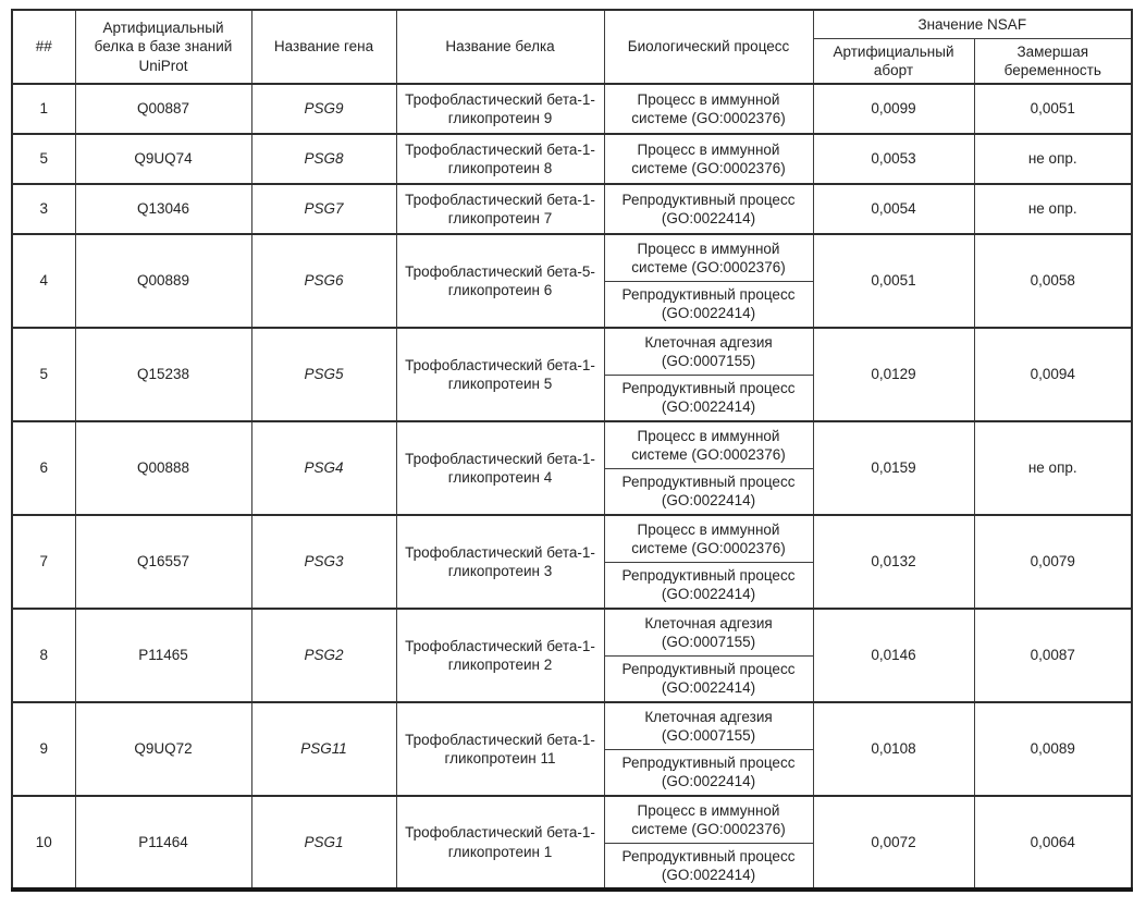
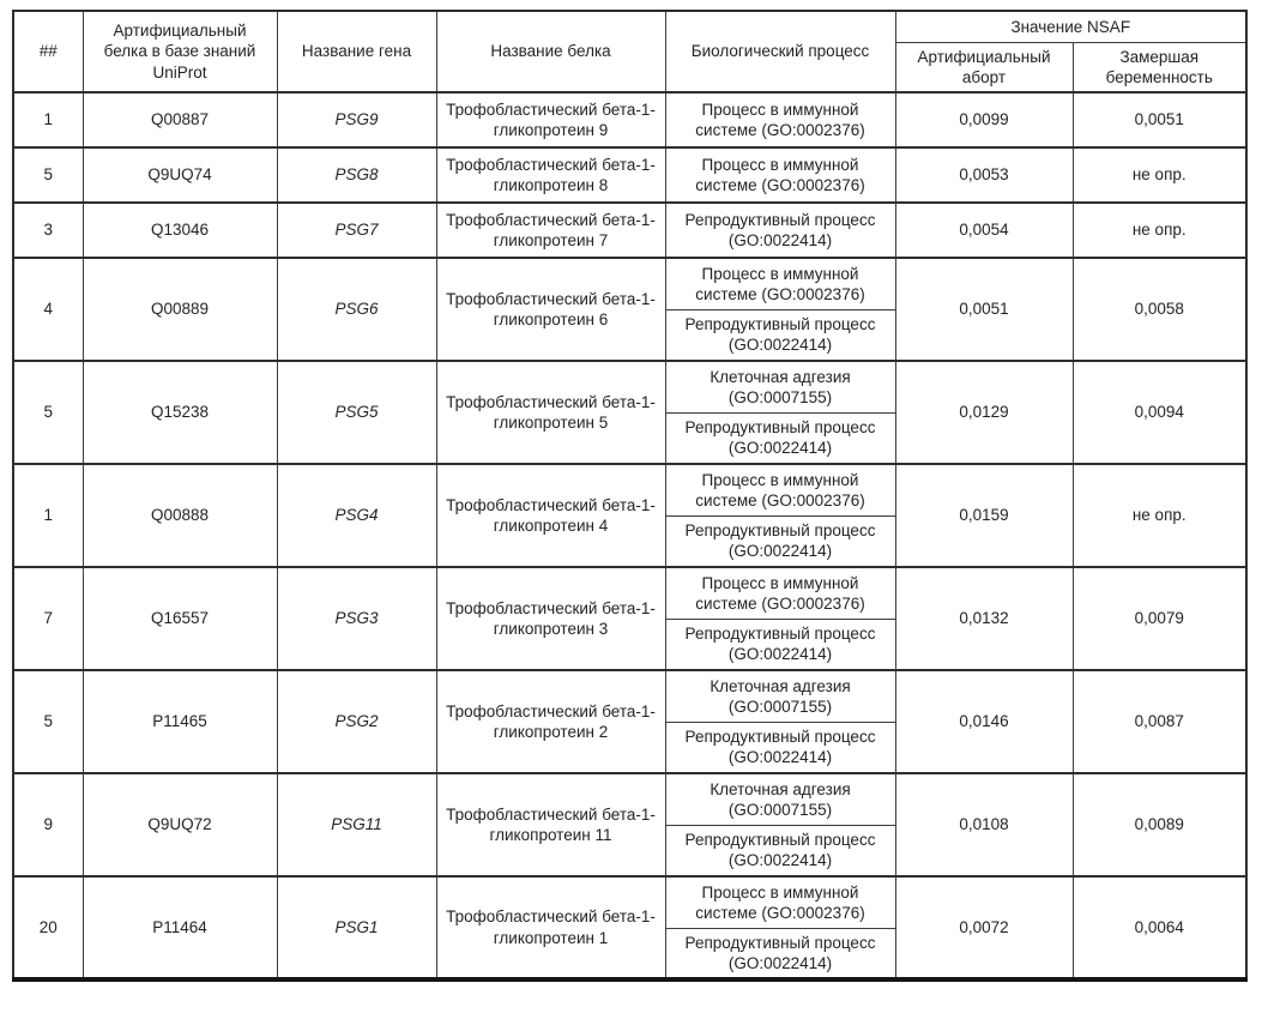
  ##	Артифициальный белка в базе знаний UniProt	Название гена	Название белка	Биологический процесс	Значение NSAF
  Артифициальный аборт	Замершая беременность
  1	Q00887	PSG9	Трофобластический бета-1-гликопротеин 9	Процесс в иммунной системе (GO:0002376)	0,0099	0,0051
  5	Q9UQ74	PSG8	Трофобластический бета-1-гликопротеин 8	Процесс в иммунной системе (GO:0002376)	0,0053	не опр.
  3	Q13046	PSG7	Трофобластический бета-1-гликопротеин 7	Репродуктивный процесс (GO:0022414)	0,0054	не опр.
- 4	Q00889	PSG6	Трофобластический бета-5-гликопротеин 6	Процесс в иммунной системе (GO:0002376)	0,0051	0,0058
+ 4	Q00889	PSG6	Трофобластический бета-1-гликопротеин 6	Процесс в иммунной системе (GO:0002376)	0,0051	0,0058
  Репродуктивный процесс (GO:0022414)
  5	Q15238	PSG5	Трофобластический бета-1-гликопротеин 5	Клеточная адгезия (GO:0007155)	0,0129	0,0094
  Репродуктивный процесс (GO:0022414)
- 6	Q00888	PSG4	Трофобластический бета-1-гликопротеин 4	Процесс в иммунной системе (GO:0002376)	0,0159	не опр.
+ 1	Q00888	PSG4	Трофобластический бета-1-гликопротеин 4	Процесс в иммунной системе (GO:0002376)	0,0159	не опр.
  Репродуктивный процесс (GO:0022414)
  7	Q16557	PSG3	Трофобластический бета-1-гликопротеин 3	Процесс в иммунной системе (GO:0002376)	0,0132	0,0079
  Репродуктивный процесс (GO:0022414)
- 8	P11465	PSG2	Трофобластический бета-1-гликопротеин 2	Клеточная адгезия (GO:0007155)	0,0146	0,0087
+ 5	P11465	PSG2	Трофобластический бета-1-гликопротеин 2	Клеточная адгезия (GO:0007155)	0,0146	0,0087
  Репродуктивный процесс (GO:0022414)
  9	Q9UQ72	PSG11	Трофобластический бета-1-гликопротеин 11	Клеточная адгезия (GO:0007155)	0,0108	0,0089
  Репродуктивный процесс (GO:0022414)
- 10	P11464	PSG1	Трофобластический бета-1-гликопротеин 1	Процесс в иммунной системе (GO:0002376)	0,0072	0,0064
+ 20	P11464	PSG1	Трофобластический бета-1-гликопротеин 1	Процесс в иммунной системе (GO:0002376)	0,0072	0,0064
  Репродуктивный процесс (GO:0022414)
